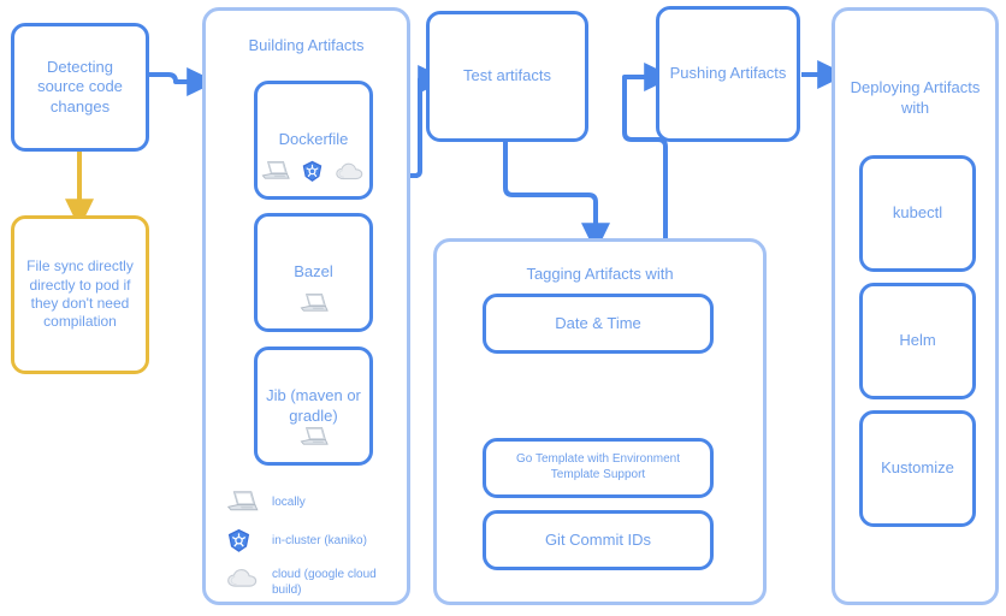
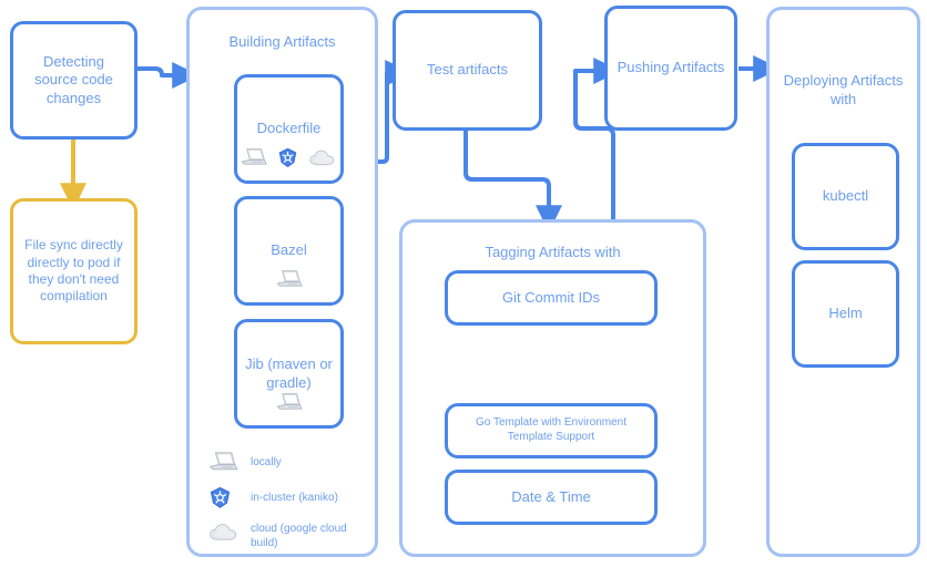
  Detecting source code changes
  File sync directly directly to pod if they don't need compilation
  Building Artifacts
  Dockerfile
  Bazel
  Jib (maven or gradle)
  locally
  in-cluster (kaniko)
  cloud (google cloud build)
  Test artifacts
  Tagging Artifacts with
- Date & Time
+ Git Commit IDs
  Go Template with Environment Template Support
- Git Commit IDs
+ Date & Time
  Pushing Artifacts
  Deploying Artifacts with
  kubectl
  Helm
- Kustomize
